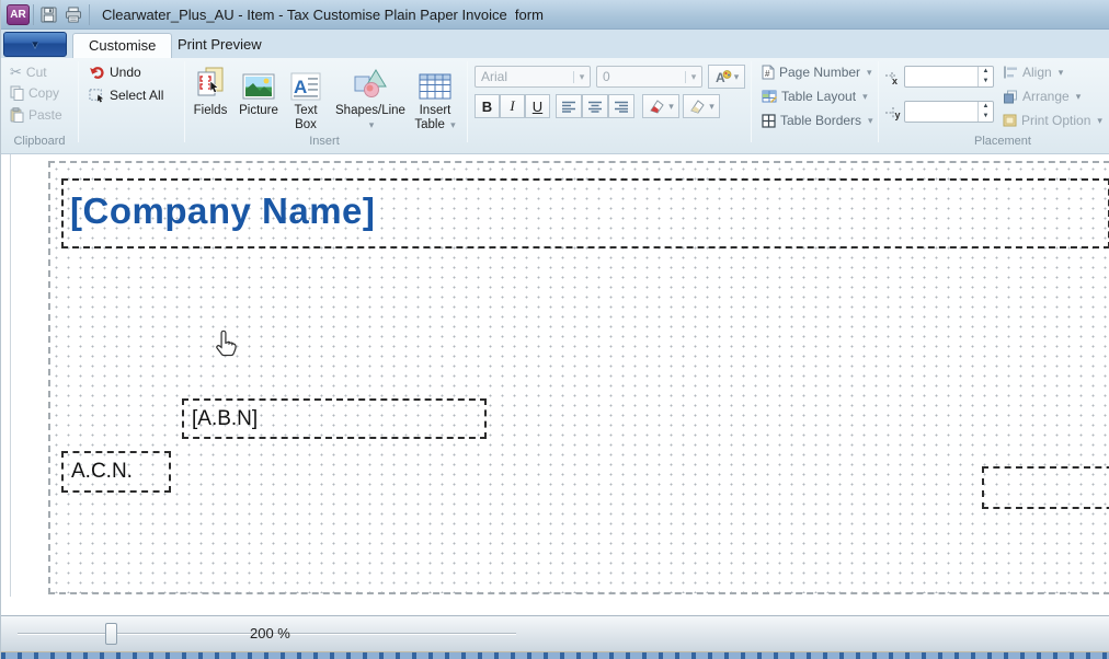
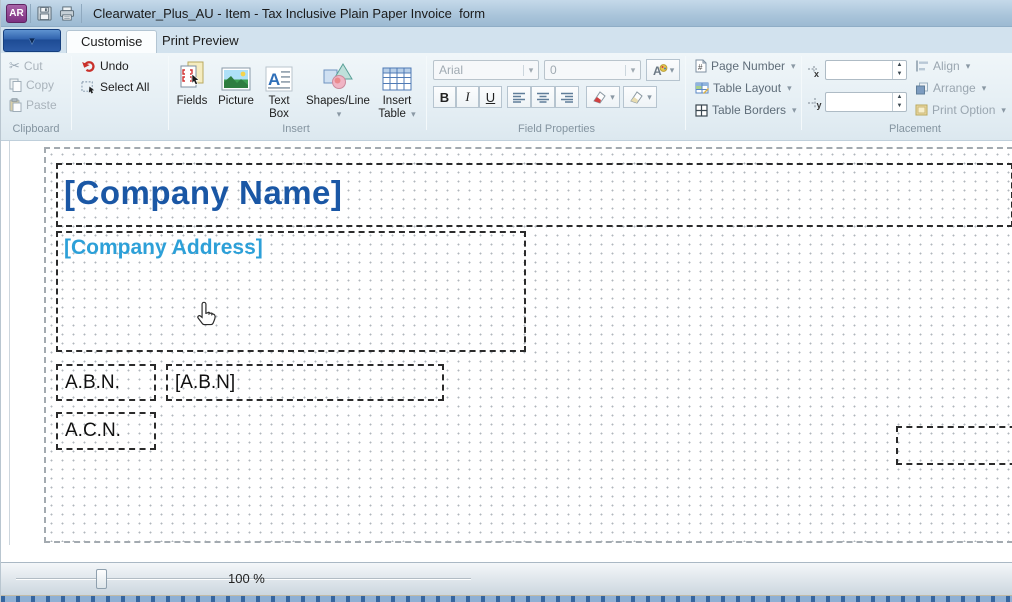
  AR
- Clearwater_Plus_AU - Item - Tax Customise Plain Paper Invoice form
+ Clearwater_Plus_AU - Item - Tax Inclusive Plain Paper Invoice form
  ▾
  Customise
  Print Preview
  ✂
  Cut
  Copy
  Paste
  Clipboard
  Undo
  Select All
  Fields
  Picture
  A
  Text
  Box
  Shapes/Line
  ▾
  Insert
  Table ▾
  Insert
  Arial
  ▾
  0
  ▾
  A
  ▾
  B
  I
  U
  ▾
  ▾
+ Field Properties
  #
  Page Number
  ▾
  Table Layout
  ▾
  Table Borders
  ▾
  x
  y
  Align
  ▾
  Arrange
  ▾
  Print Option
  ▾
  Placement
  [Company Name]
+ [Company Address]
+ A.B.N.
  [A.B.N]
  A.C.N.
- 200 %
+ 100 %
